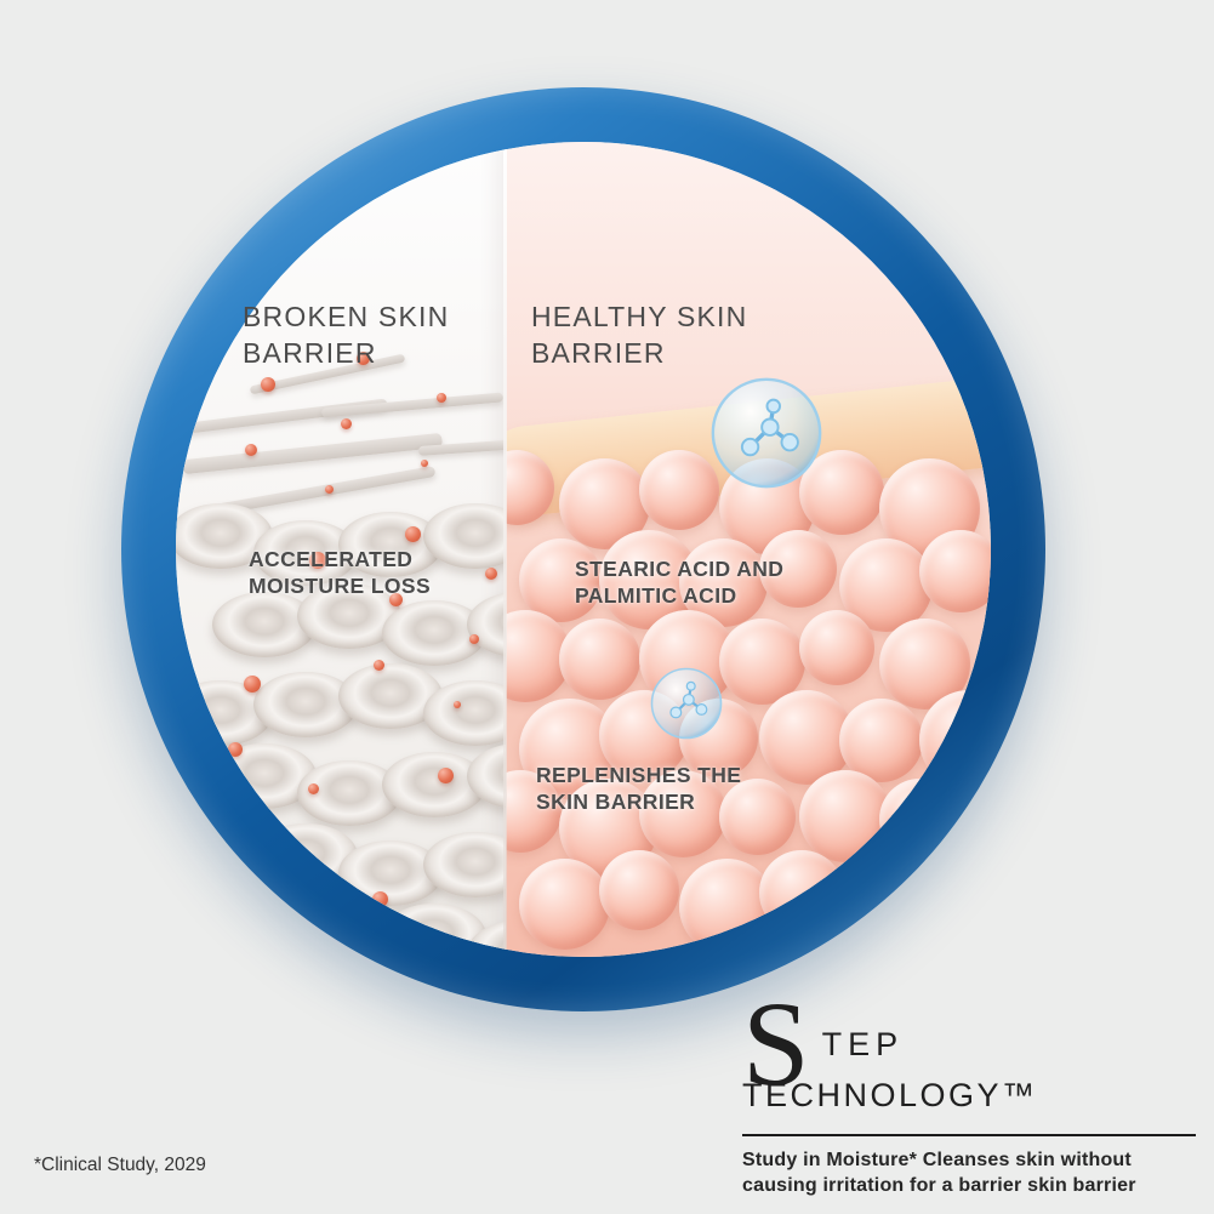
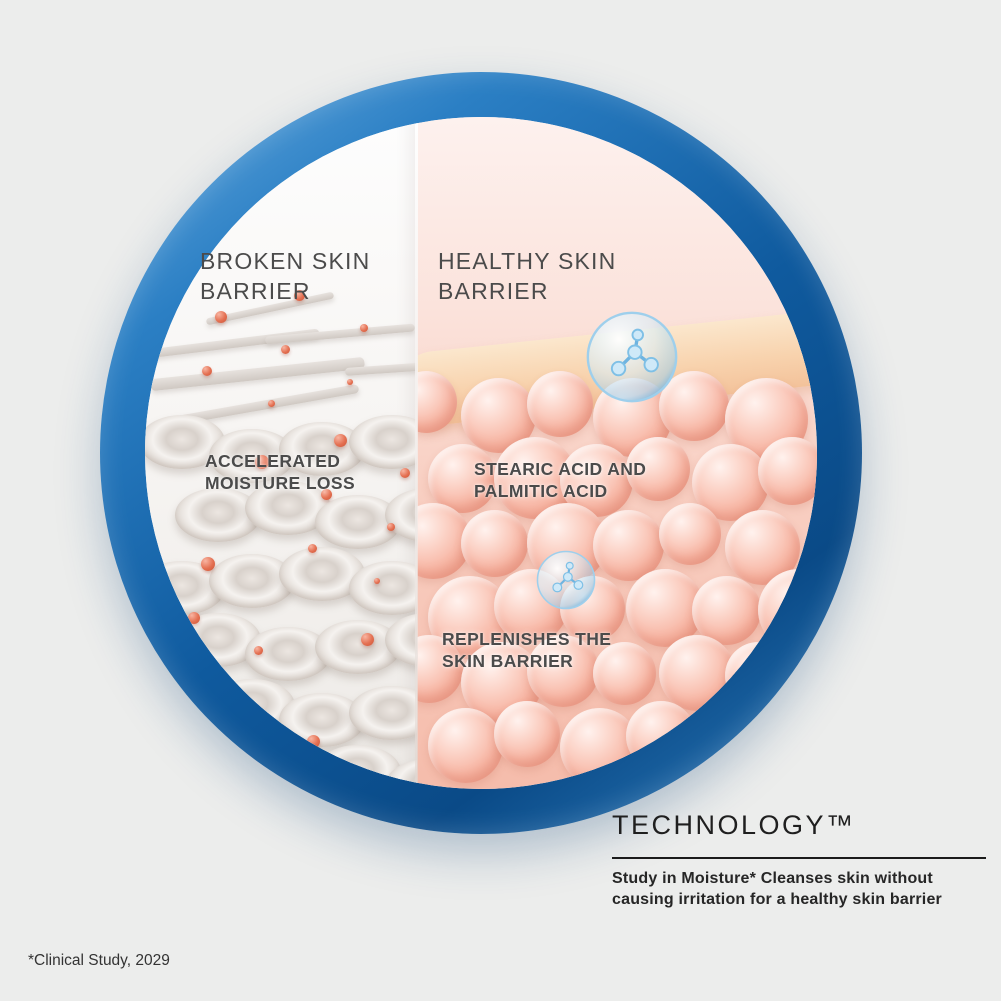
  BROKEN SKIN
  BARRIER
  HEALTHY SKIN
  BARRIER
  ACCELERATED
  MOISTURE LOSS
  STEARIC ACID AND
  PALMITIC ACID
  REPLENISHES THE
  SKIN BARRIER
- S
- TEP
  TECHNOLOGY™
  Study in Moisture* Cleanses skin without
- causing irritation for a barrier skin barrier
+ causing irritation for a healthy skin barrier
  *Clinical Study, 2029
